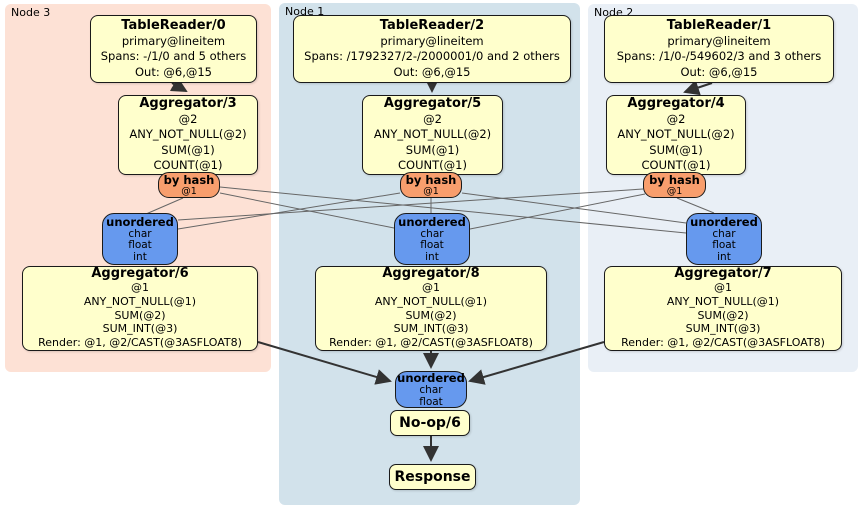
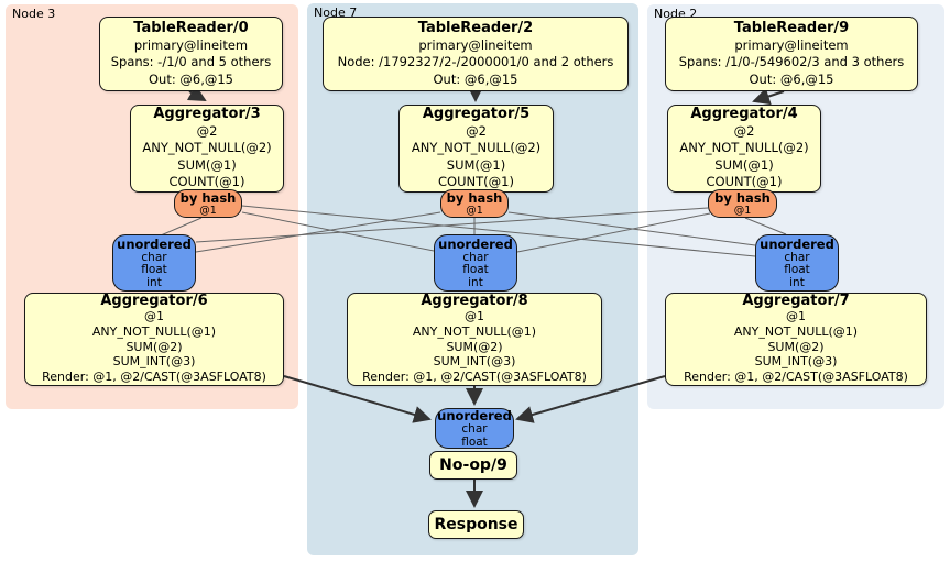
  Node 3
- Node 1
+ Node 7
  Node 2
  TableReader/0
  primary@lineitem
  Spans: -/1/0 and 5 others
  Out: @6,@15
  Aggregator/3
  @2
  ANY_NOT_NULL(@2)
  SUM(@1)
  COUNT(@1)
  by hash
  @1
  unordered
  char
  float
  int
  Aggregator/6
  @1
  ANY_NOT_NULL(@1)
  SUM(@2)
  SUM_INT(@3)
  Render: @1, @2/CAST(@3ASFLOAT8)
  TableReader/2
  primary@lineitem
- Spans: /1792327/2-/2000001/0 and 2 others
+ Node: /1792327/2-/2000001/0 and 2 others
  Out: @6,@15
  Aggregator/5
  @2
  ANY_NOT_NULL(@2)
  SUM(@1)
  COUNT(@1)
  by hash
  @1
  unordered
  char
  float
  int
  Aggregator/8
  @1
  ANY_NOT_NULL(@1)
  SUM(@2)
  SUM_INT(@3)
  Render: @1, @2/CAST(@3ASFLOAT8)
- TableReader/1
+ TableReader/9
  primary@lineitem
  Spans: /1/0-/549602/3 and 3 others
  Out: @6,@15
  Aggregator/4
  @2
  ANY_NOT_NULL(@2)
  SUM(@1)
  COUNT(@1)
  by hash
  @1
  unordered
  char
  float
  int
  Aggregator/7
  @1
  ANY_NOT_NULL(@1)
  SUM(@2)
  SUM_INT(@3)
  Render: @1, @2/CAST(@3ASFLOAT8)
  unordered
  char
  float
- No-op/6
+ No-op/9
  Response
